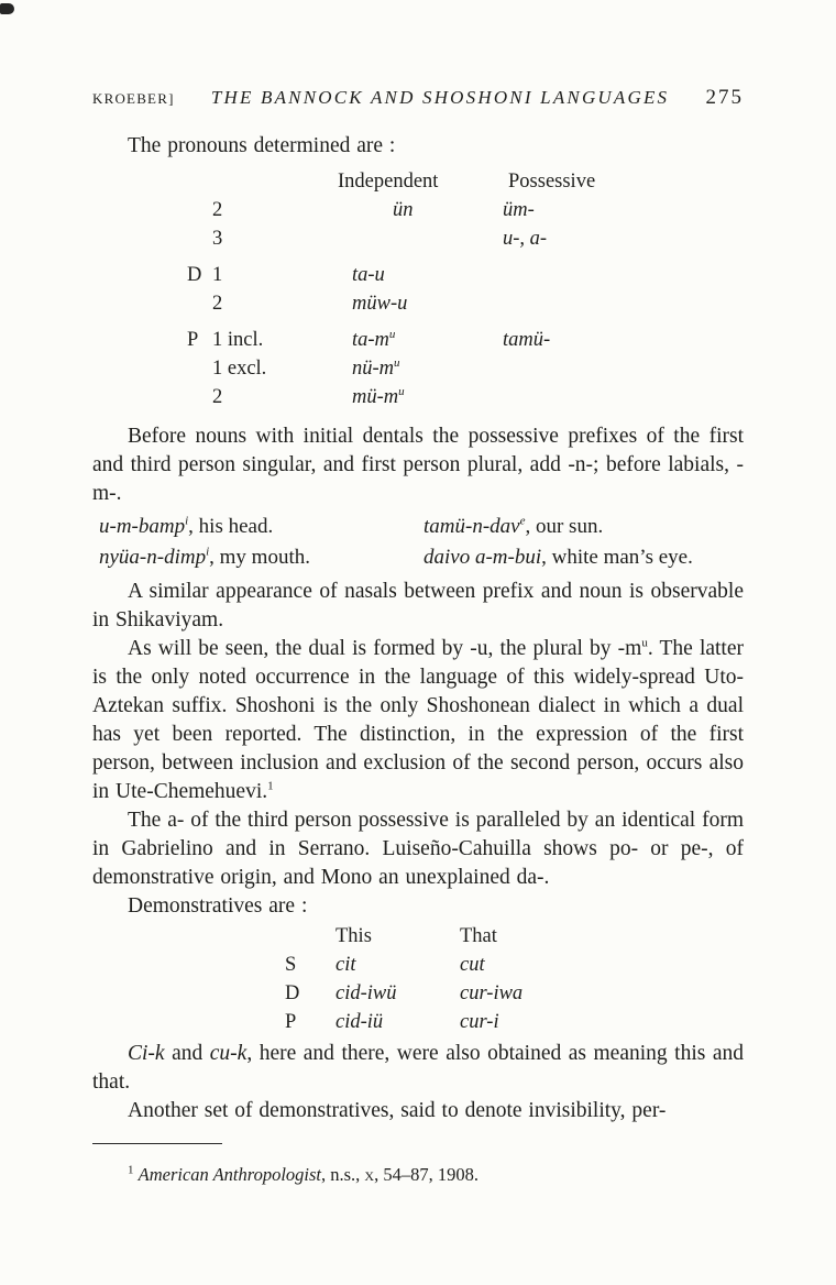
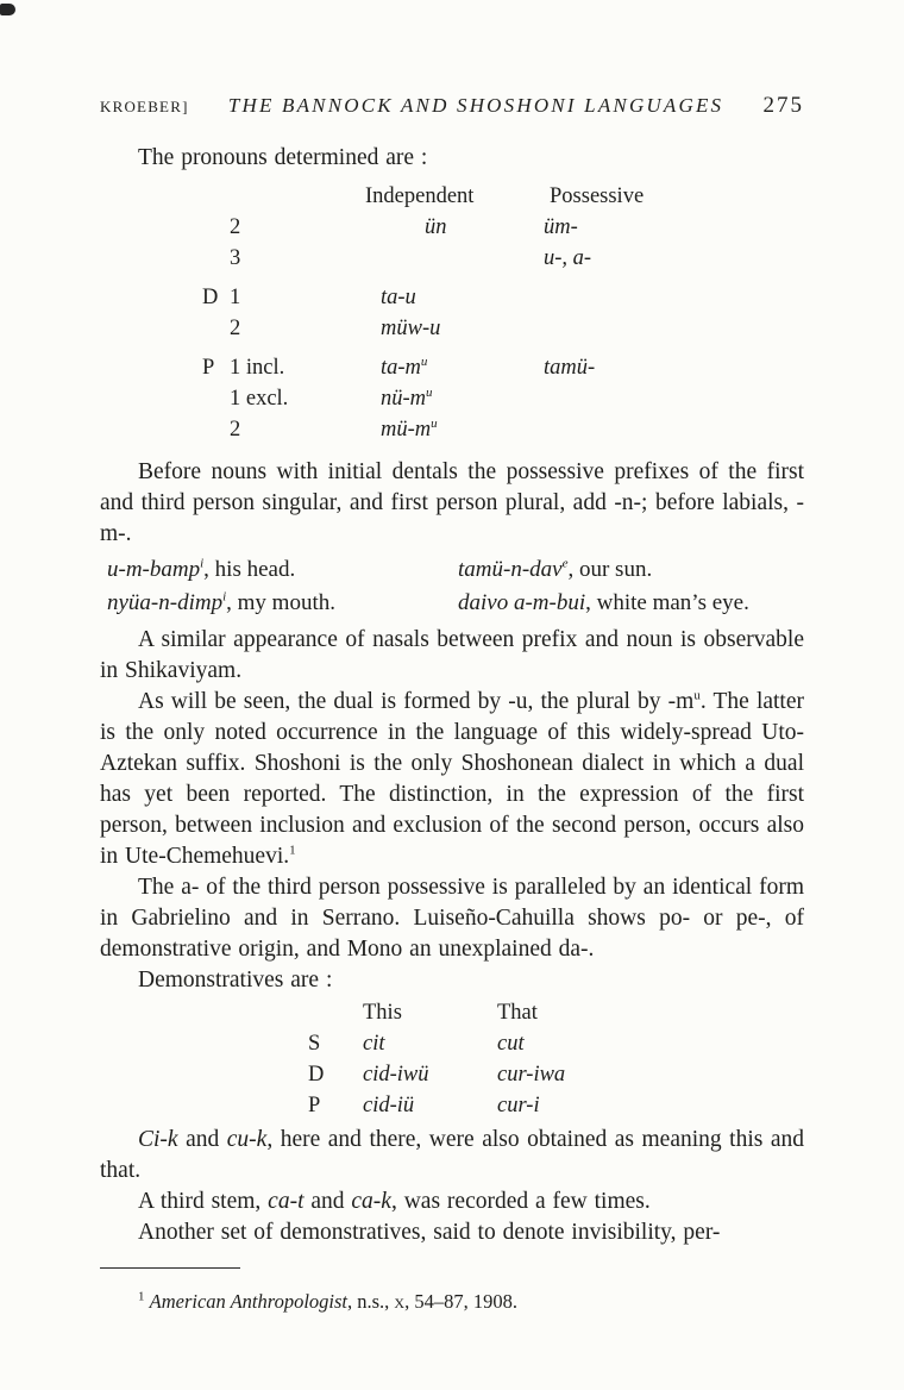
  KROEBER]
  THE BANNOCK AND SHOSHONI LANGUAGES
  275
  The pronouns determined are :
  Independent
  Possessive
  2
  ün
  üm-
  3
  u-, a-
  D 1
  ta-u
  2
  müw-u
  P 1 incl.
  ta-mu
  tamü-
  1 excl.
  nü-mu
  2
  mü-mu
  Before nouns with initial dentals the possessive prefixes of the first and third person singular, and first person plural, add -n-; before labials, -m-.
  u-m-bampi, his head.
  tamü-n-dave, our sun.
  nyüa-n-dimpi, my mouth.
  daivo a-m-bui, white man’s eye.
  A similar appearance of nasals between prefix and noun is observable in Shikaviyam.
  As will be seen, the dual is formed by -u, the plural by -mu. The latter is the only noted occurrence in the language of this widely-spread Uto-Aztekan suffix. Shoshoni is the only Shoshonean dialect in which a dual has yet been reported. The distinction, in the expression of the first person, between inclusion and exclusion of the second person, occurs also in Ute-Chemehuevi.1
  The a- of the third person possessive is paralleled by an identical form in Gabrielino and in Serrano. Luiseño-Cahuilla shows po- or pe-, of demonstrative origin, and Mono an unexplained da-.
  Demonstratives are :
  This
  That
  S
  cit
  cut
  D
  cid-iwü
  cur-iwa
  P
  cid-iü
  cur-i
  Ci-k and cu-k, here and there, were also obtained as meaning this and that.
+ A third stem, ca-t and ca-k, was recorded a few times.
  Another set of demonstratives, said to denote invisibility, per-
  1 American Anthropologist, n.s., x, 54–87, 1908.
